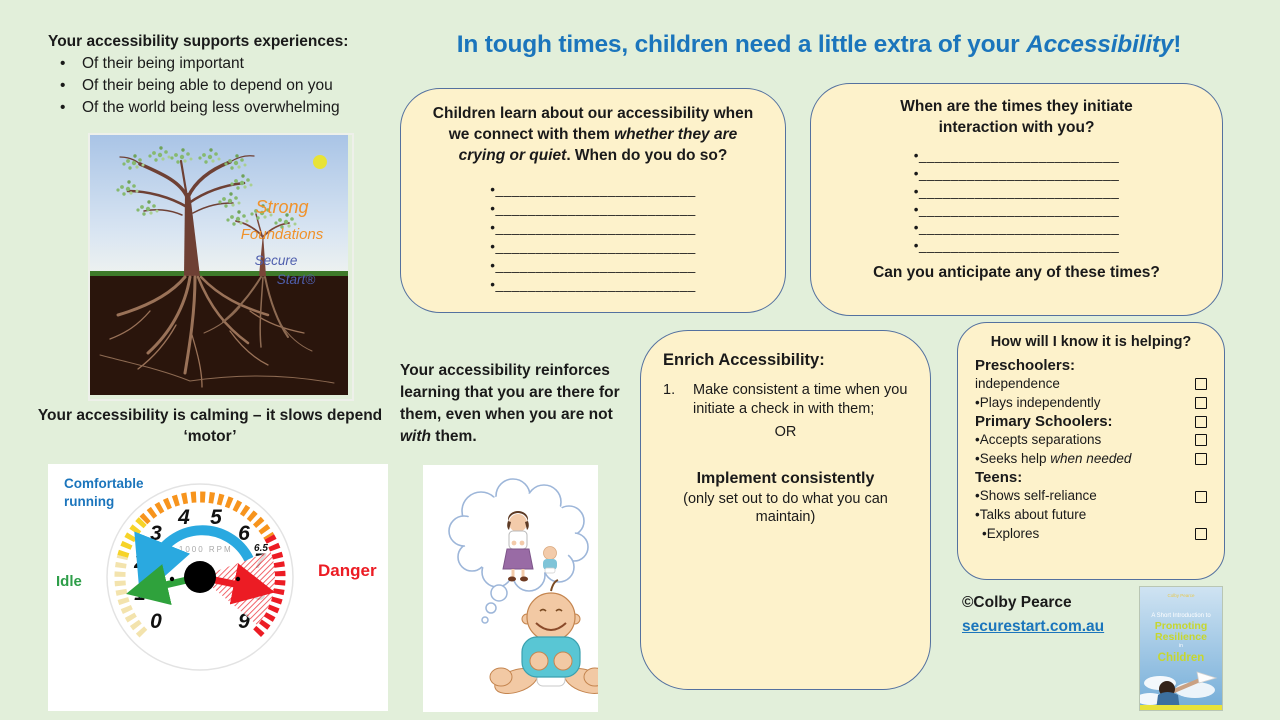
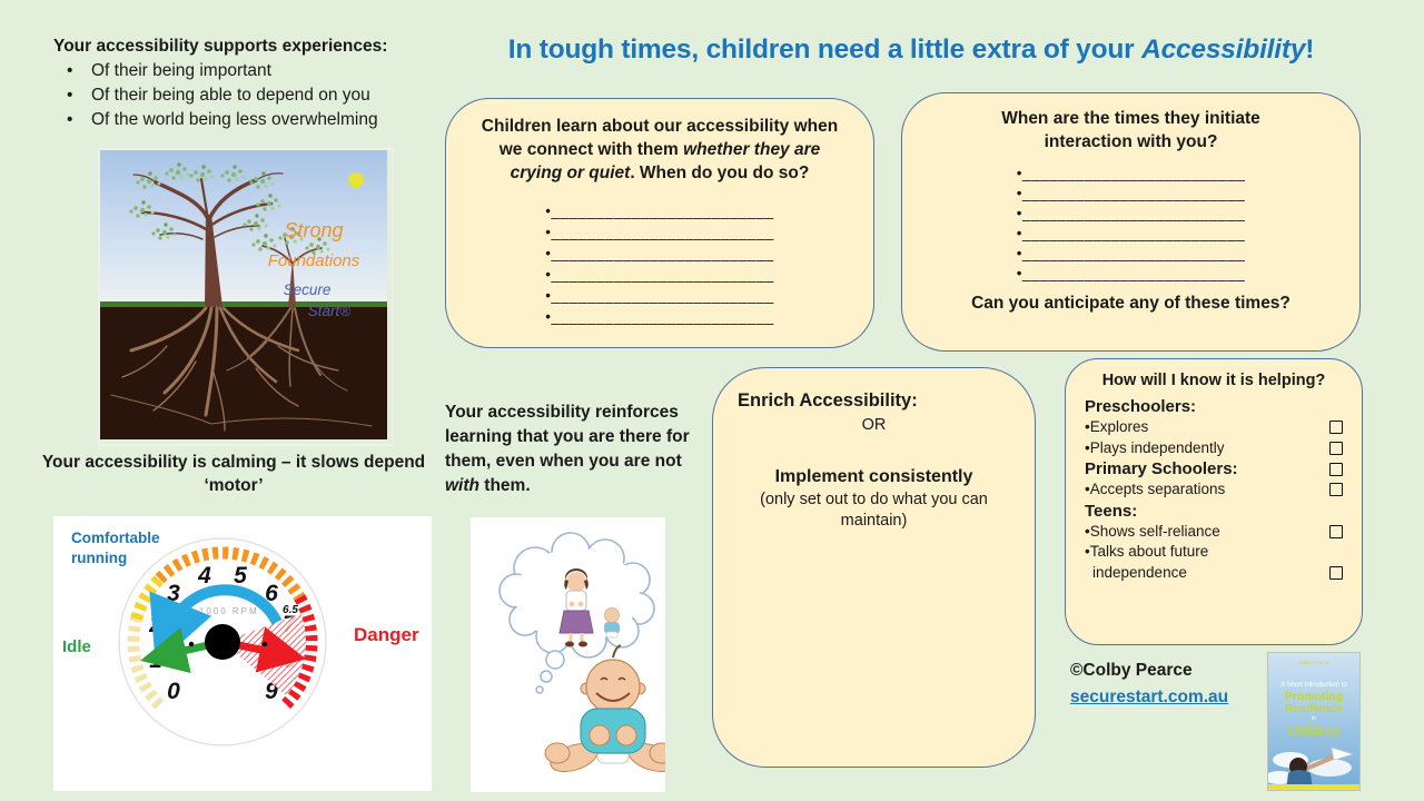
  Your accessibility supports experiences:
  •
  Of their being important
  •
  Of their being able to depend on you
  •
  Of the world being less overwhelming
  In tough times, children need a little extra of your Accessibility!
  Strong
  Foundations
  Secure
  Start®
  Your accessibility is calming – it slows depend ‘motor’
  0
  1
  2
  3
  4
  5
  6
  7
  8
  9
  6.5
  X 1000 RPM
  Comfortable
  running
  Idle
  Danger
  Children learn about our accessibility when we connect with them whether they are crying or quiet. When do you do so?
  •_________________________
  •_________________________
  •_________________________
  •_________________________
  •_________________________
  •_________________________
  When are the times they initiate interaction with you?
  •_________________________
  •_________________________
  •_________________________
  •_________________________
  •_________________________
  •_________________________
  Can you anticipate any of these times?
  Your accessibility reinforces learning that you are there for them, even when you are not with them.
  Enrich Accessibility:
- 1.
- Make consistent a time when you initiate a check in with them;
  OR
  Implement consistently
  (only set out to do what you can maintain)
  How will I know it is helping?
  Preschoolers:
- independence
+ •Explores
  •Plays independently
  Primary Schoolers:
  •Accepts separations
- •Seeks help when needed
  Teens:
  •Shows self-reliance
  •Talks about future
- •Explores
+ independence
  ©Colby Pearce
  securestart.com.au
  Promoting
  Resilience
  Children
